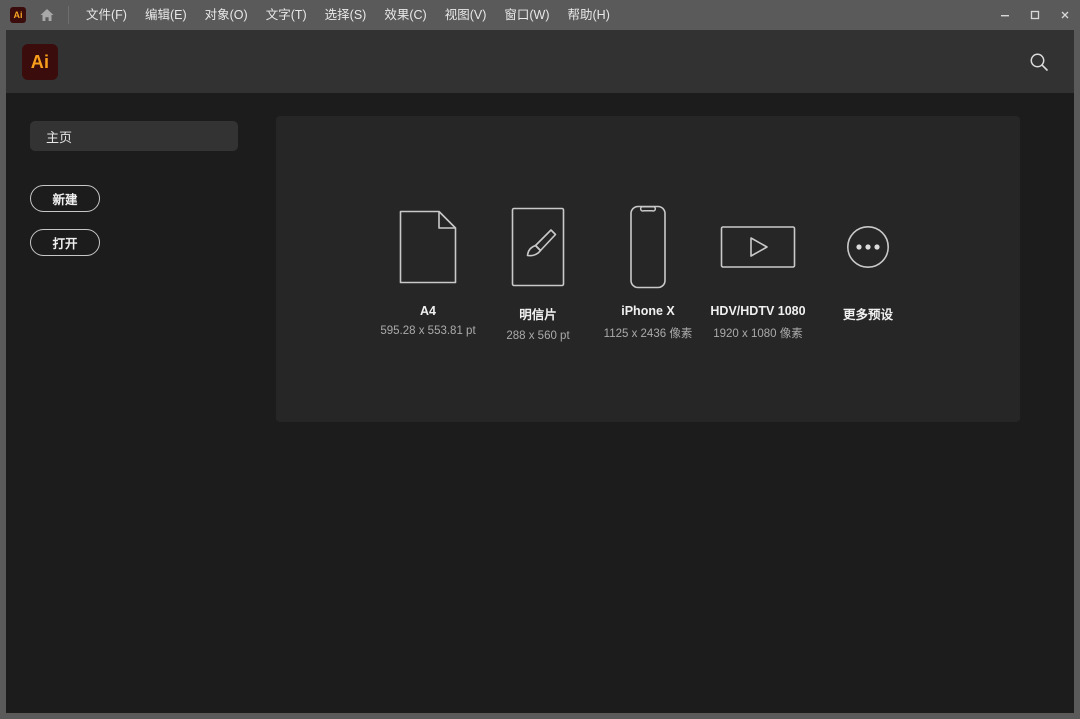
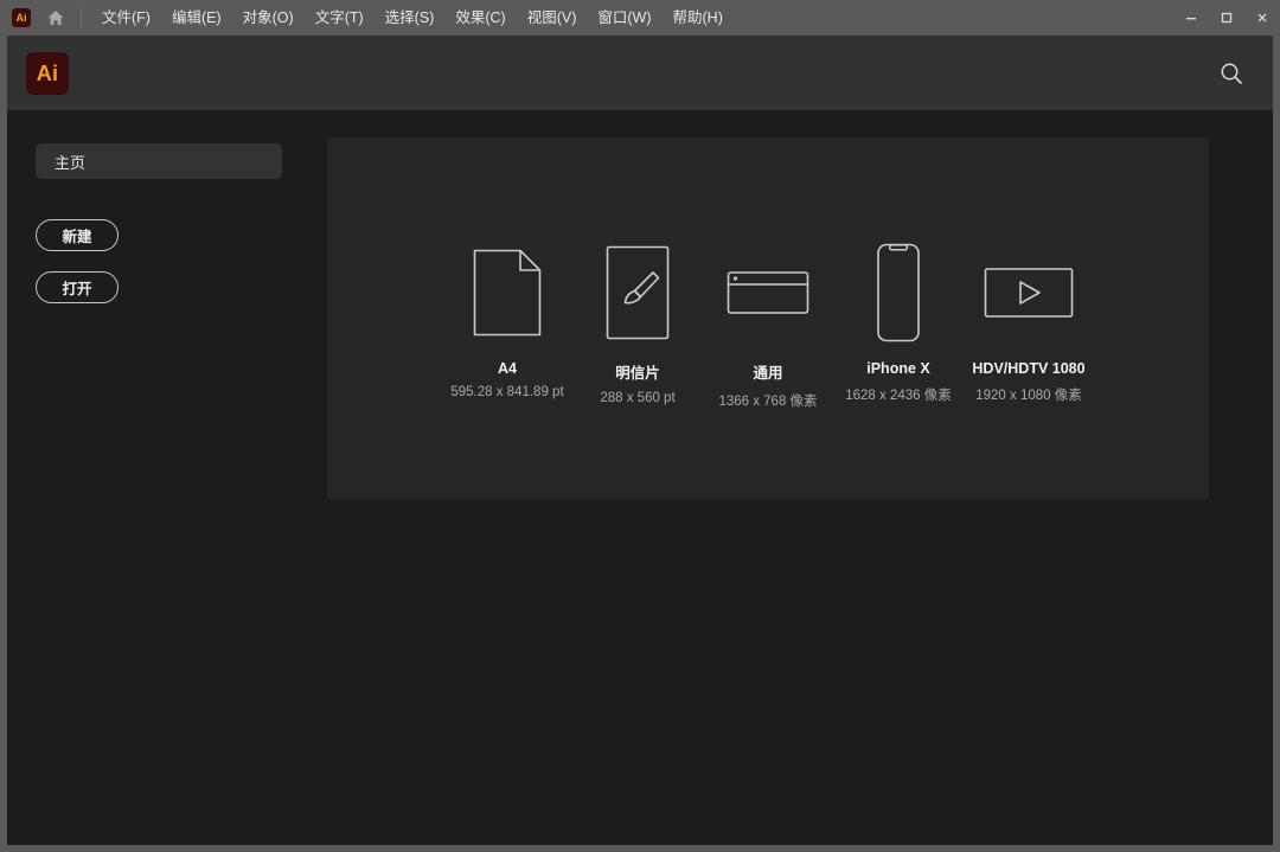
  Ai
  文件(F)
  编辑(E)
  对象(O)
  文字(T)
  选择(S)
  效果(C)
  视图(V)
  窗口(W)
  帮助(H)
  Ai
  主页
  新建
  打开
  A4
- 595.28 x 553.81 pt
+ 595.28 x 841.89 pt
  明信片
  288 x 560 pt
+ 通用
+ 1366 x 768 像素
  iPhone X
- 1125 x 2436 像素
+ 1628 x 2436 像素
  HDV/HDTV 1080
  1920 x 1080 像素
- 更多预设
